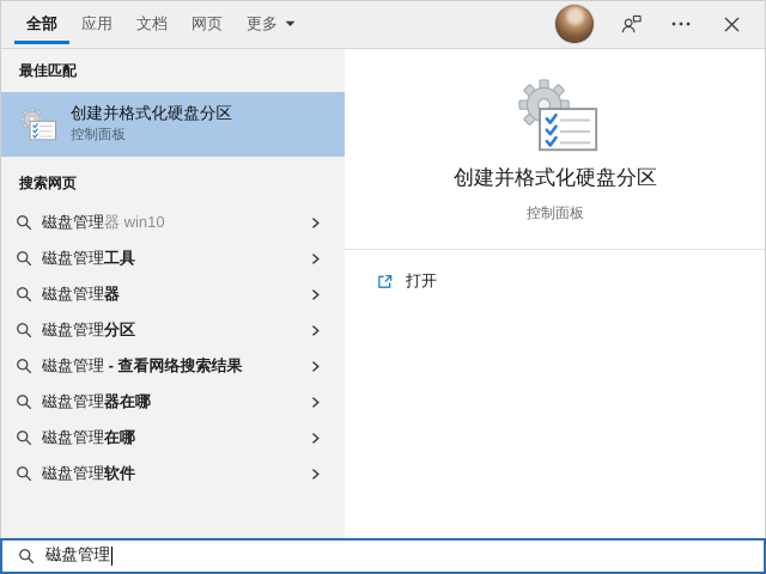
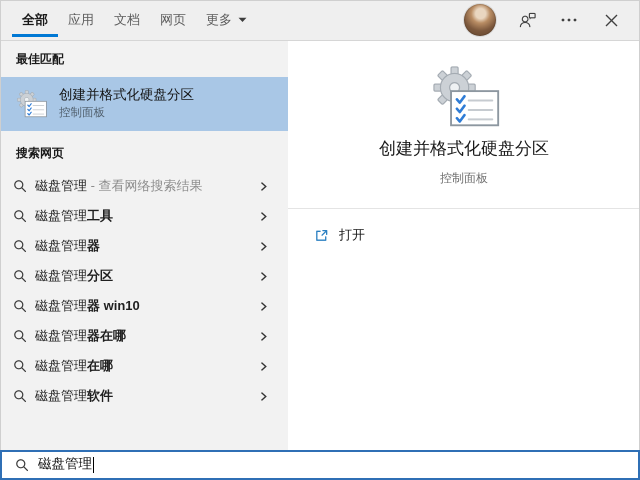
  全部
  应用
  文档
  网页
  更多
  最佳匹配
  创建并格式化硬盘分区
  控制面板
  搜索网页
- 磁盘管理器 win10
+ 磁盘管理 - 查看网络搜索结果
  磁盘管理工具
  磁盘管理器
  磁盘管理分区
- 磁盘管理 - 查看网络搜索结果
+ 磁盘管理器 win10
  磁盘管理器在哪
  磁盘管理在哪
  磁盘管理软件
  创建并格式化硬盘分区
  控制面板
  打开
  磁盘管理
